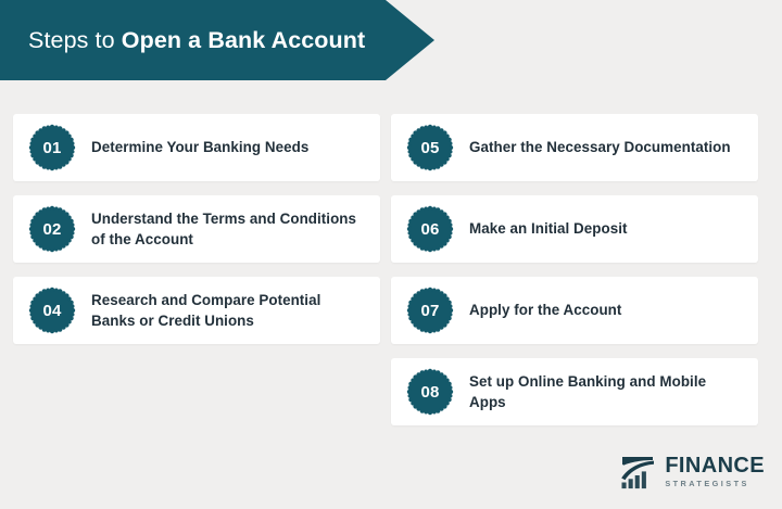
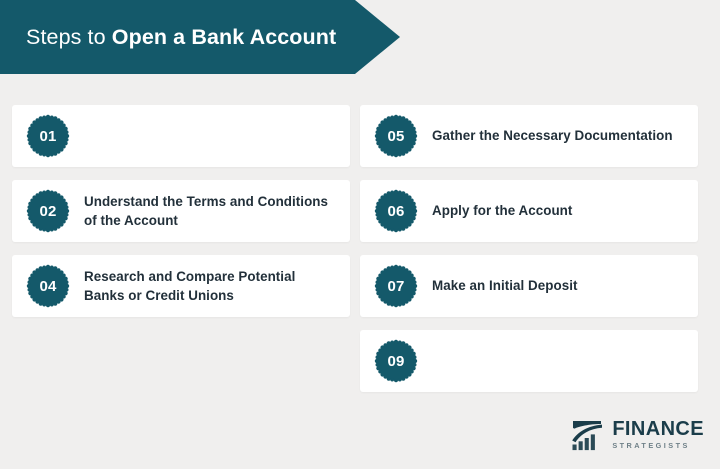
  Steps to Open a Bank Account
  01
- Determine Your Banking Needs
  02
  Understand the Terms and Conditions of the Account
  04
  Research and Compare Potential Banks or Credit Unions
  05
  Gather the Necessary Documentation
  06
- Make an Initial Deposit
+ Apply for the Account
  07
- Apply for the Account
+ Make an Initial Deposit
- 08
+ 09
- Set up Online Banking and Mobile Apps
  FINANCE
  STRATEGISTS
